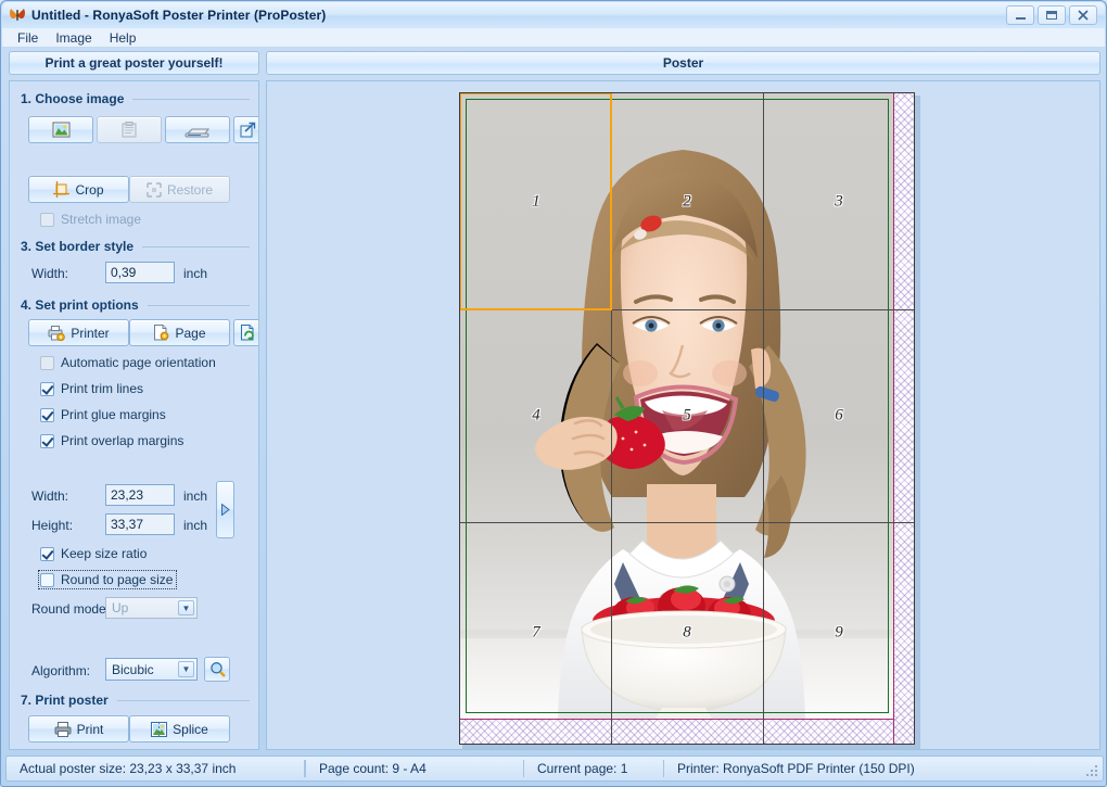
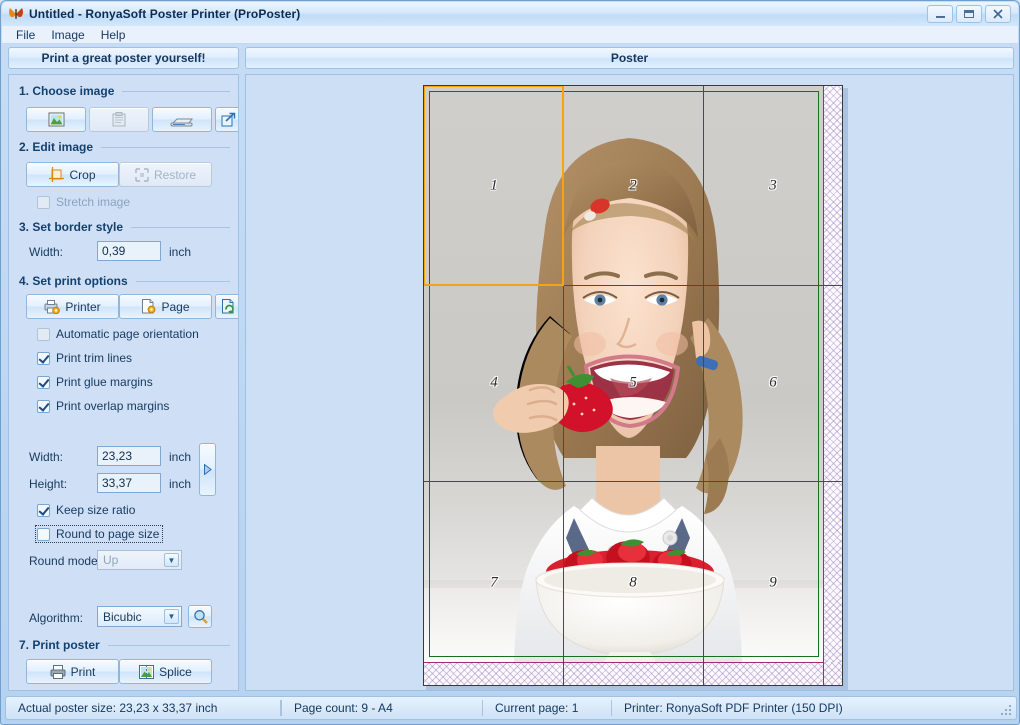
  Untitled - RonyaSoft Poster Printer (ProPoster)
  File
  Image
  Help
  Print a great poster yourself!
  Poster
  1. Choose image
+ 2. Edit image
  Crop
  Restore
  Stretch image
  3. Set border style
  Width:
  0,39
  inch
  4. Set print options
  Printer
  Page
  Automatic page orientation
  Print trim lines
  Print glue margins
  Print overlap margins
  Width:
  23,23
  inch
  Height:
  33,37
  inch
  Keep size ratio
  Round to page size
  Round mode
  Up
  ▼
  Algorithm:
  Bicubic
  ▼
  7. Print poster
  Print
  Splice
  1
  2
  3
  4
  5
  6
  7
  8
  9
  Actual poster size: 23,23 x 33,37 inch
  Page count: 9 - A4
  Current page: 1
  Printer: RonyaSoft PDF Printer (150 DPI)
